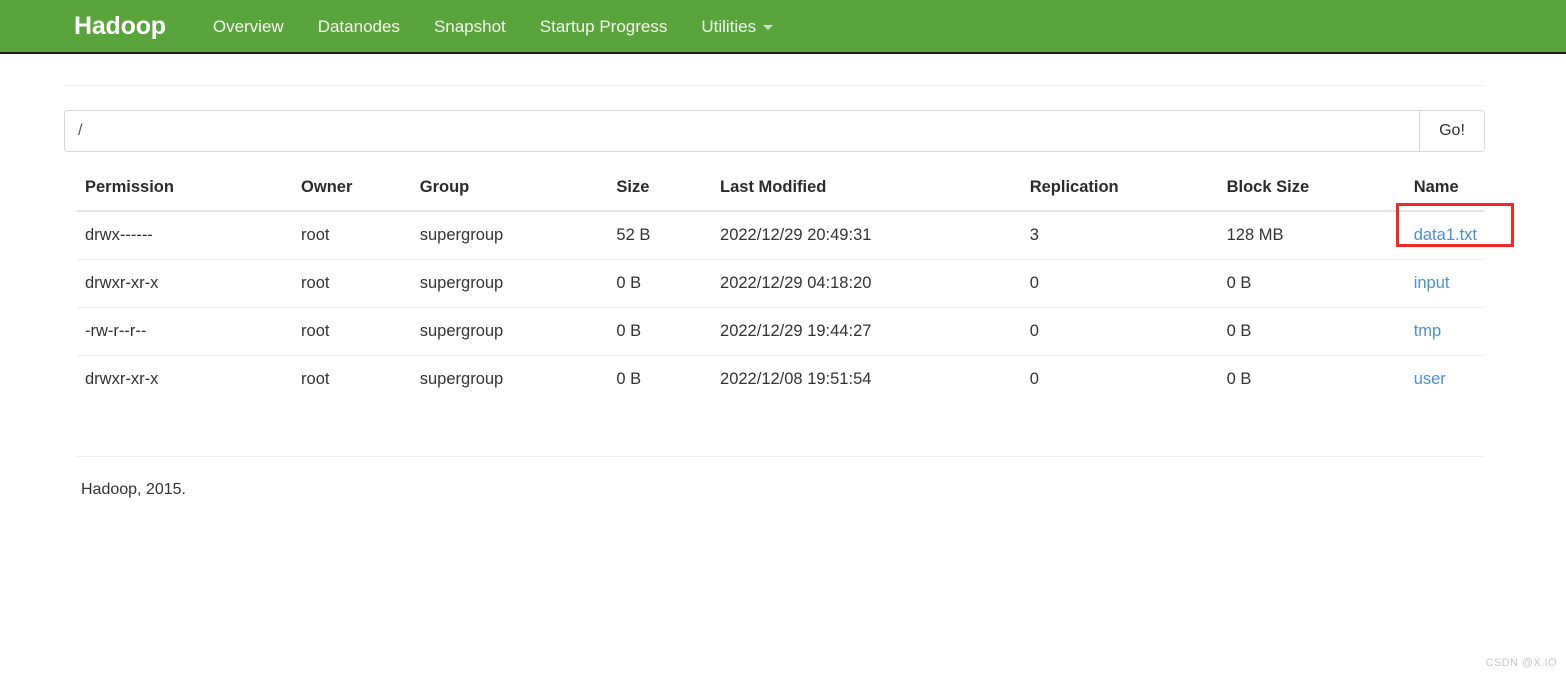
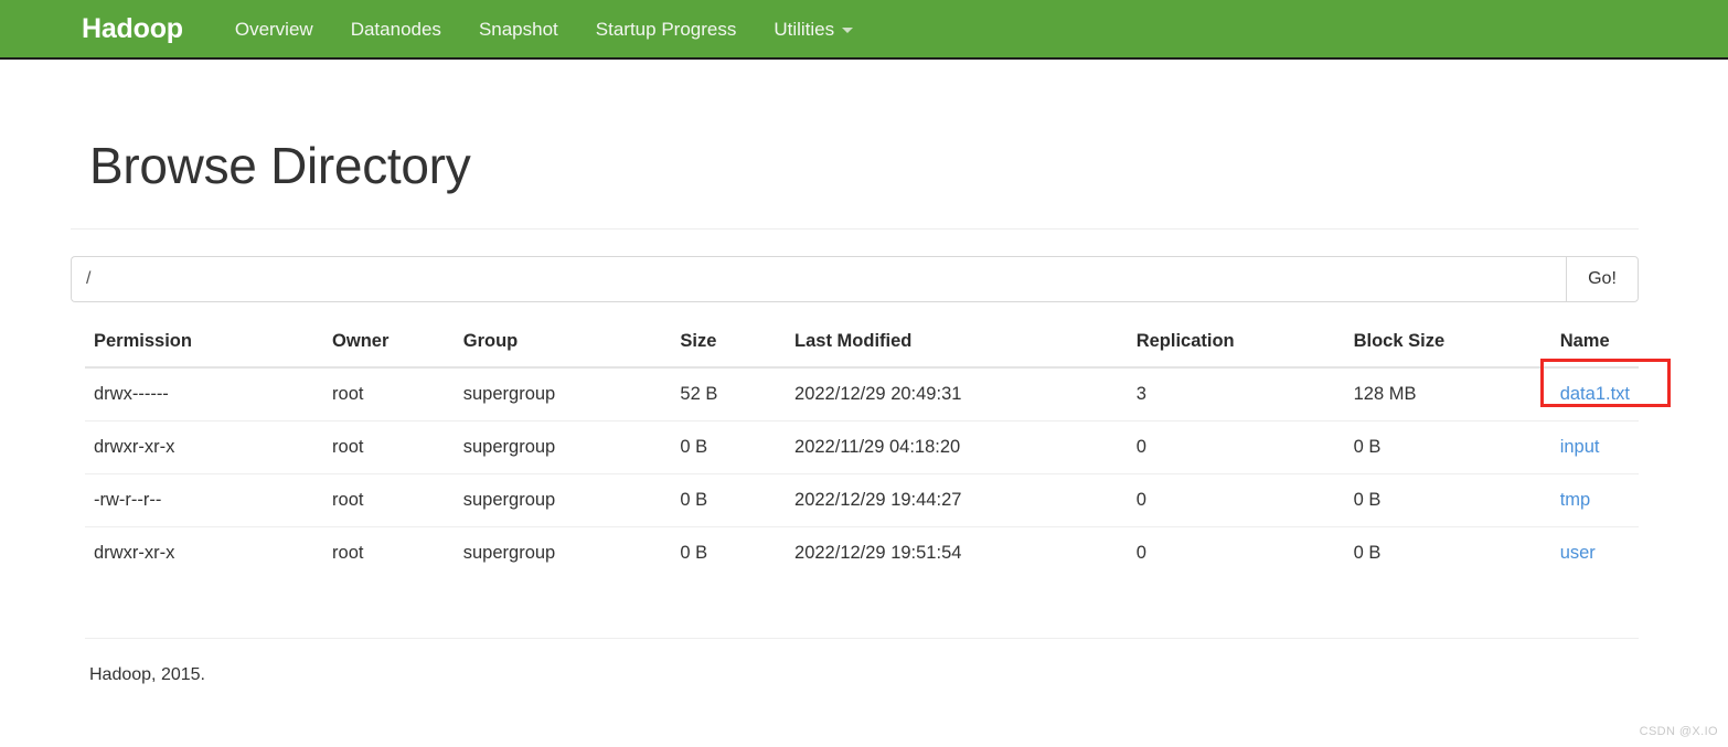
  Hadoop
  Overview
  Datanodes
  Snapshot
  Startup Progress
  Utilities
+ Browse Directory
  /
  Go!
  Permission	Owner	Group	Size	Last Modified	Replication	Block Size	Name
  drwx------	root	supergroup	52 B	2022/12/29 20:49:31	3	128 MB	data1.txt
- drwxr-xr-x	root	supergroup	0 B	2022/12/29 04:18:20	0	0 B	input
+ drwxr-xr-x	root	supergroup	0 B	2022/11/29 04:18:20	0	0 B	input
  -rw-r--r--	root	supergroup	0 B	2022/12/29 19:44:27	0	0 B	tmp
- drwxr-xr-x	root	supergroup	0 B	2022/12/08 19:51:54	0	0 B	user
+ drwxr-xr-x	root	supergroup	0 B	2022/12/29 19:51:54	0	0 B	user
  Hadoop, 2015.
  CSDN @X.IO
